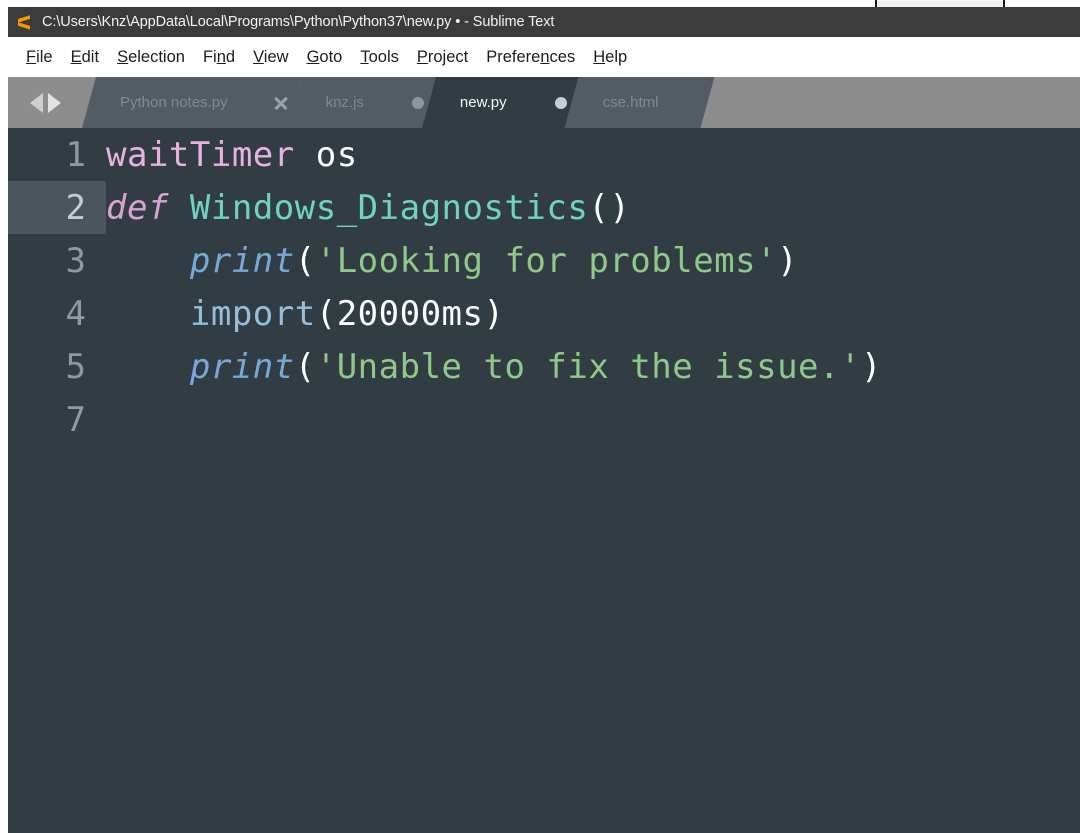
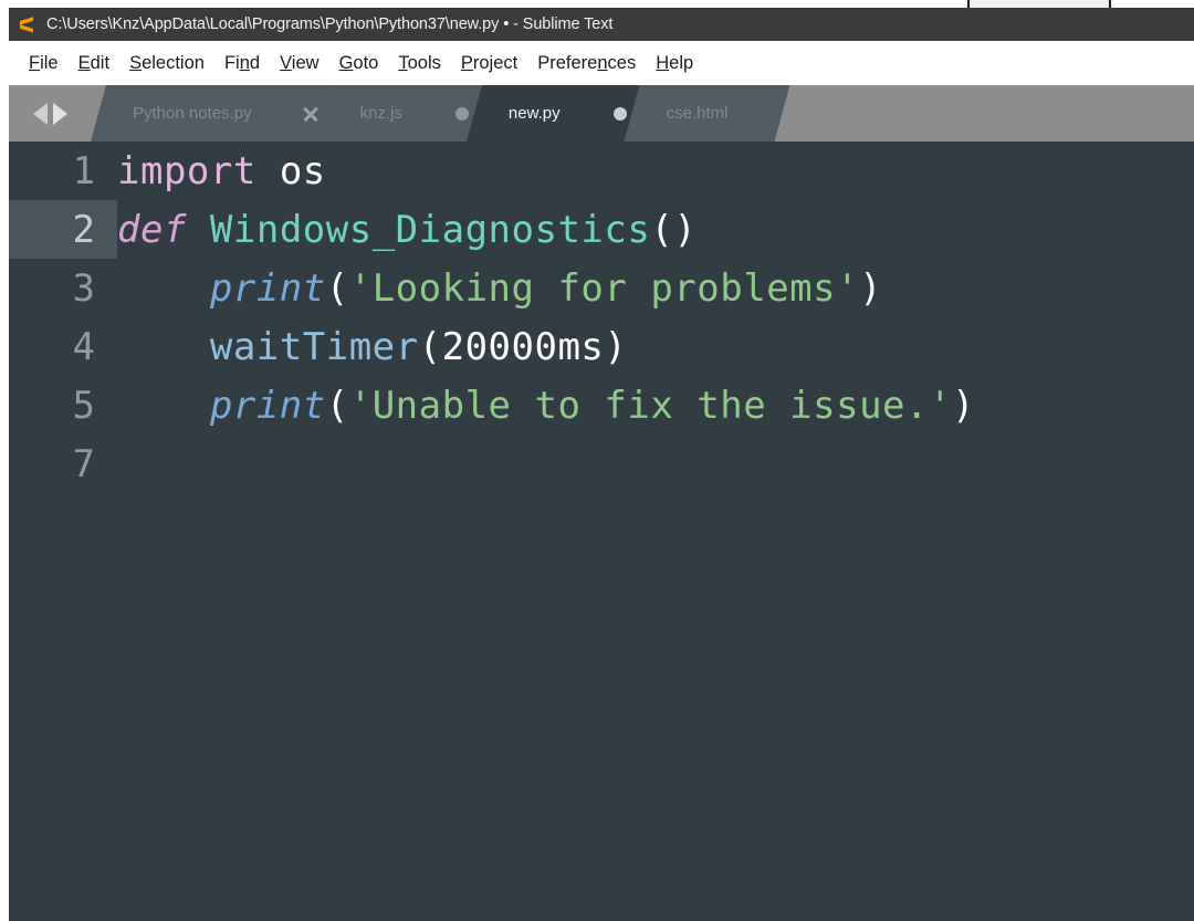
  C:\Users\Knz\AppData\Local\Programs\Python\Python37\new.py • - Sublime Text
  File
  Edit
  Selection
  Find
  View
  Goto
  Tools
  Project
  Preferences
  Help
  Python notes.py
  knz.js
  new.py
  cse.html
  1
- waitTimer os
+ import os
  2
  def Windows_Diagnostics()
  3
  print('Looking for problems')
  4
- import(20000ms)
+ waitTimer(20000ms)
  5
  print('Unable to fix the issue.')
  7
